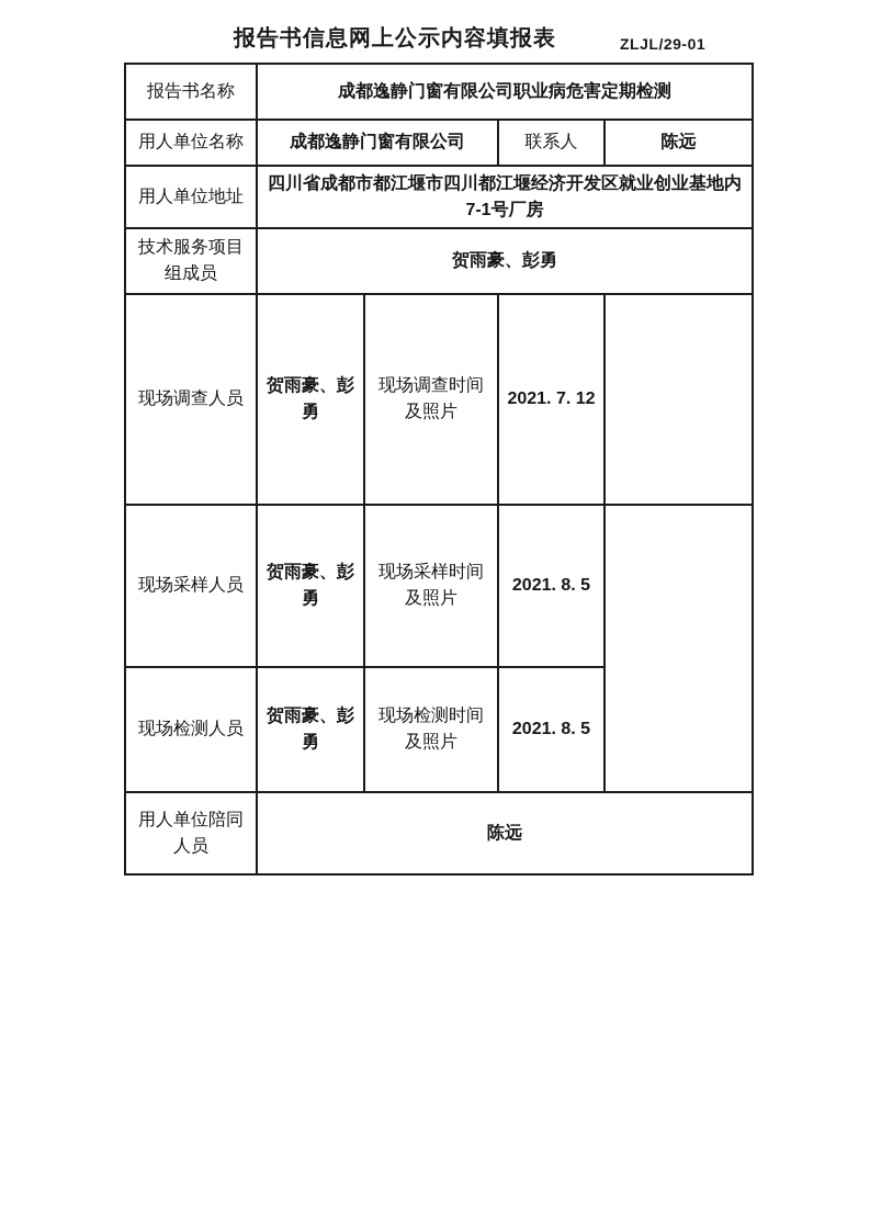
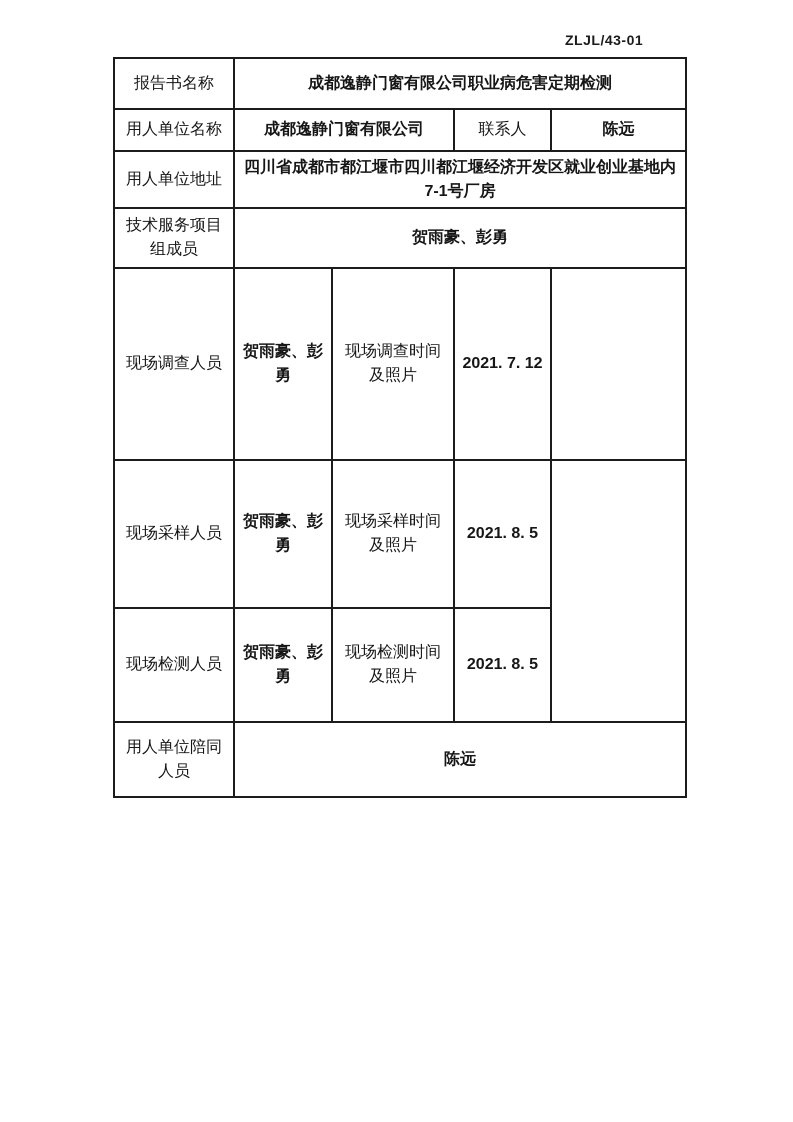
- 报告书信息网上公示内容填报表
- ZLJL/29-01
+ ZLJL/43-01
  报告书名称	成都逸静门窗有限公司职业病危害定期检测
  用人单位名称	成都逸静门窗有限公司	联系人	陈远
  用人单位地址	四川省成都市都江堰市四川都江堰经济开发区就业创业基地内 7-1号厂房
  技术服务项目 组成员	贺雨豪、彭勇
  现场调查人员	贺雨豪、彭 勇	现场调查时间 及照片	2021. 7. 12
  现场采样人员	贺雨豪、彭 勇	现场采样时间 及照片	2021. 8. 5
  现场检测人员	贺雨豪、彭 勇	现场检测时间 及照片	2021. 8. 5
  用人单位陪同 人员	陈远
